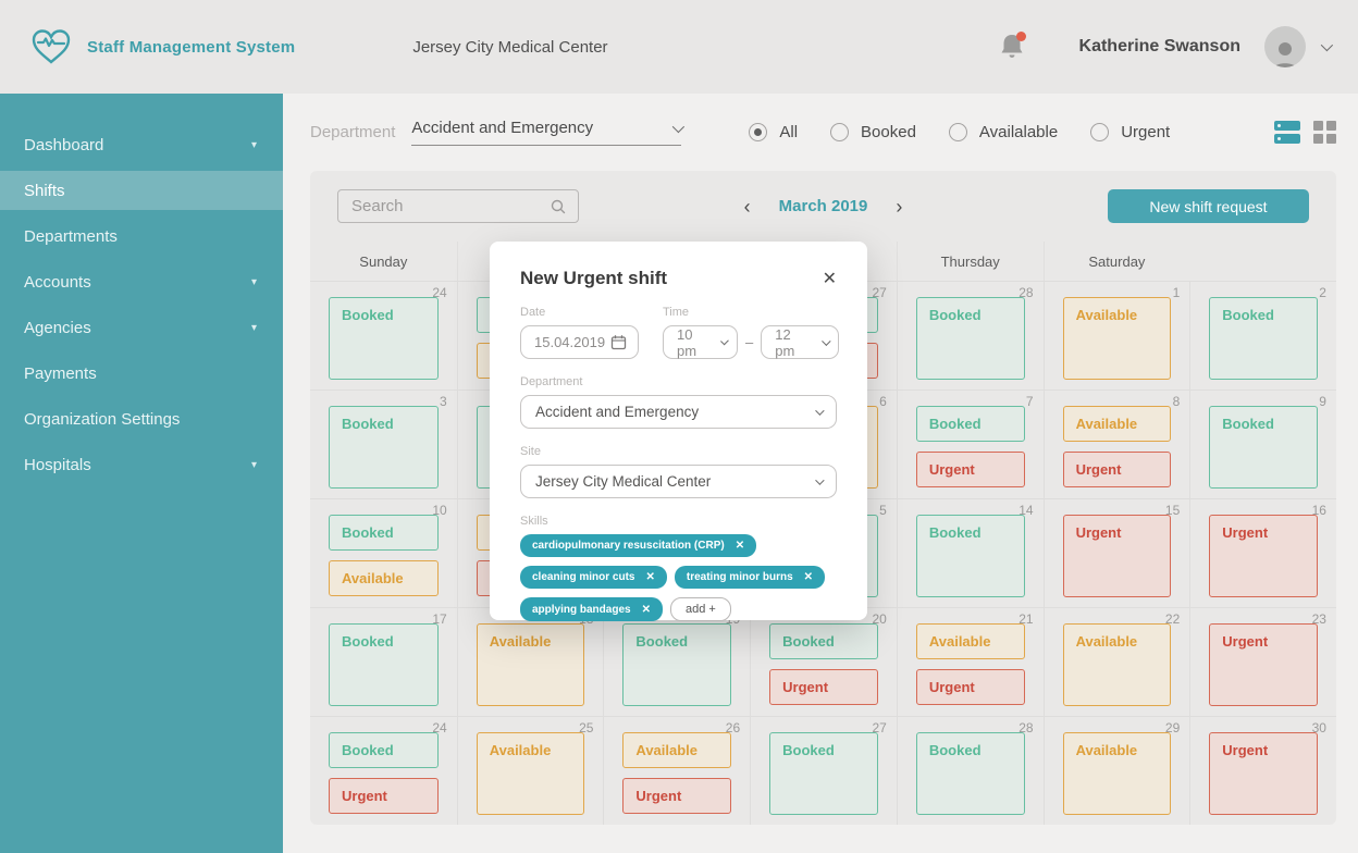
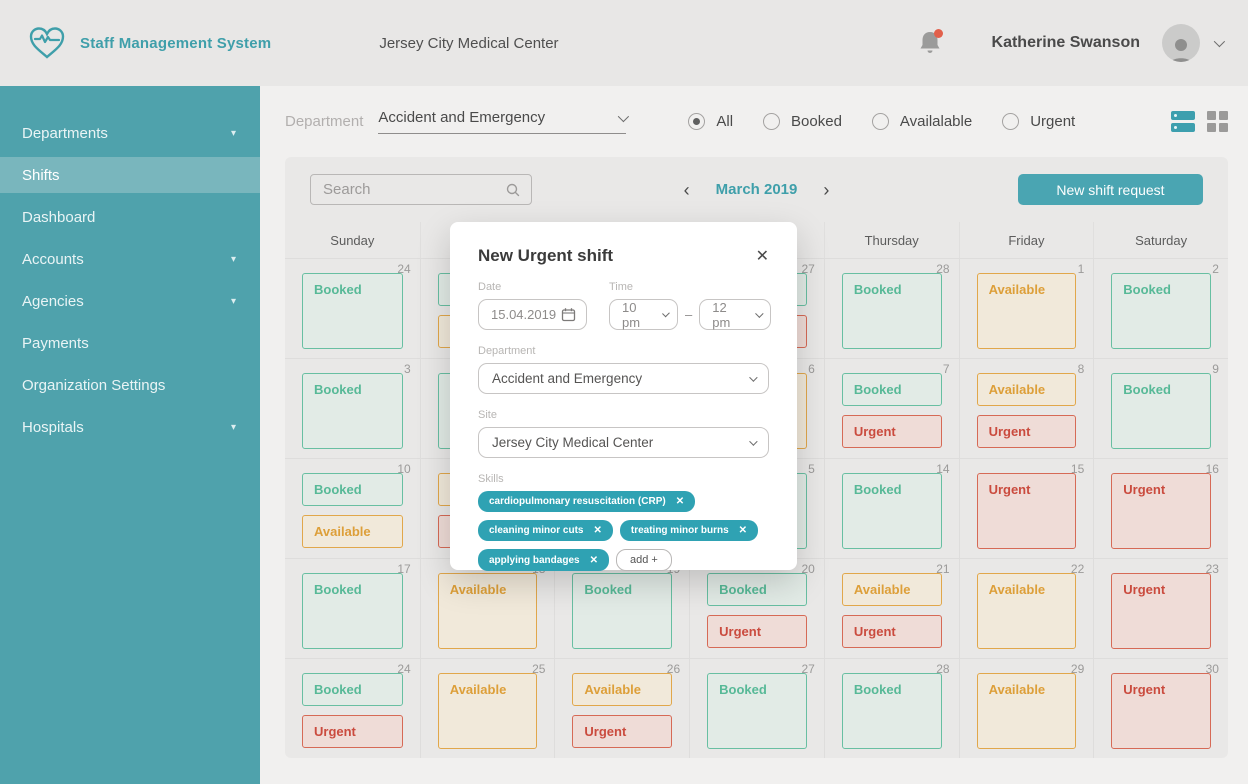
  Staff Management System
  Jersey City Medical Center
  Katherine Swanson
- Dashboard
+ Departments
  ▾
  Shifts
- Departments
+ Dashboard
  Accounts
  ▾
  Agencies
  ▾
  Payments
  Organization Settings
  Hospitals
  ▾
  Department
  Accident and Emergency
  All
  Booked
  Availalable
  Urgent
  Search
  ‹
  March 2019
  ›
  New shift request
  Sunday
  Thursday
+ Friday
  Saturday
  24
  Booked
  27
  28
  Booked
  1
  Available
  2
  Booked
  3
  Booked
  6
  7
  Booked
  Urgent
  8
  Available
  Urgent
  9
  Booked
  10
  Booked
  Available
  5
  14
  Booked
  15
  Urgent
  16
  Urgent
  17
  Booked
  Available
  Booked
  20
  Booked
  Urgent
  21
  Available
  Urgent
  22
  Available
  23
  Urgent
  24
  Booked
  Urgent
  25
  Available
  26
  Available
  Urgent
  27
  Booked
  28
  Booked
  29
  Available
  30
  Urgent
  New Urgent shift
  ✕
  Date
  15.04.2019
  Time
  10 pm
  –
  12 pm
  Department
  Accident and Emergency
  Site
  Jersey City Medical Center
  Skills
  cardiopulmonary resuscitation (CRP)
  ✕
  cleaning minor cuts
  ✕
  treating minor burns
  ✕
  applying bandages
  ✕
  add +
